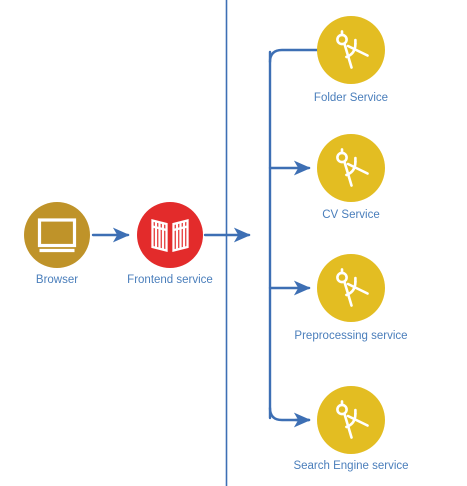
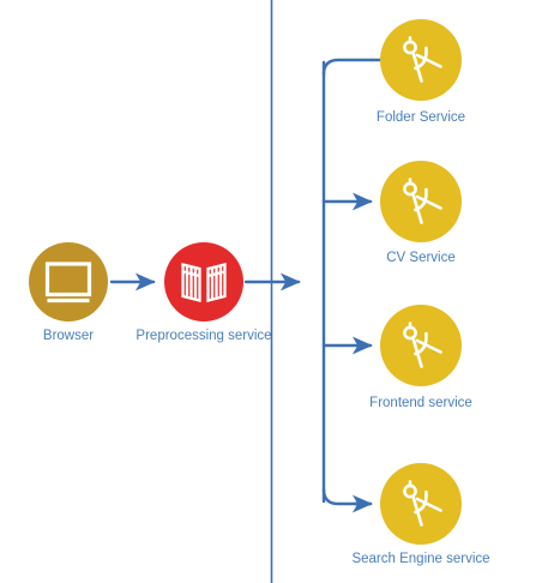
  Browser
- Frontend service
+ Preprocessing service
  Folder Service
  CV Service
- Preprocessing service
+ Frontend service
  Search Engine service
